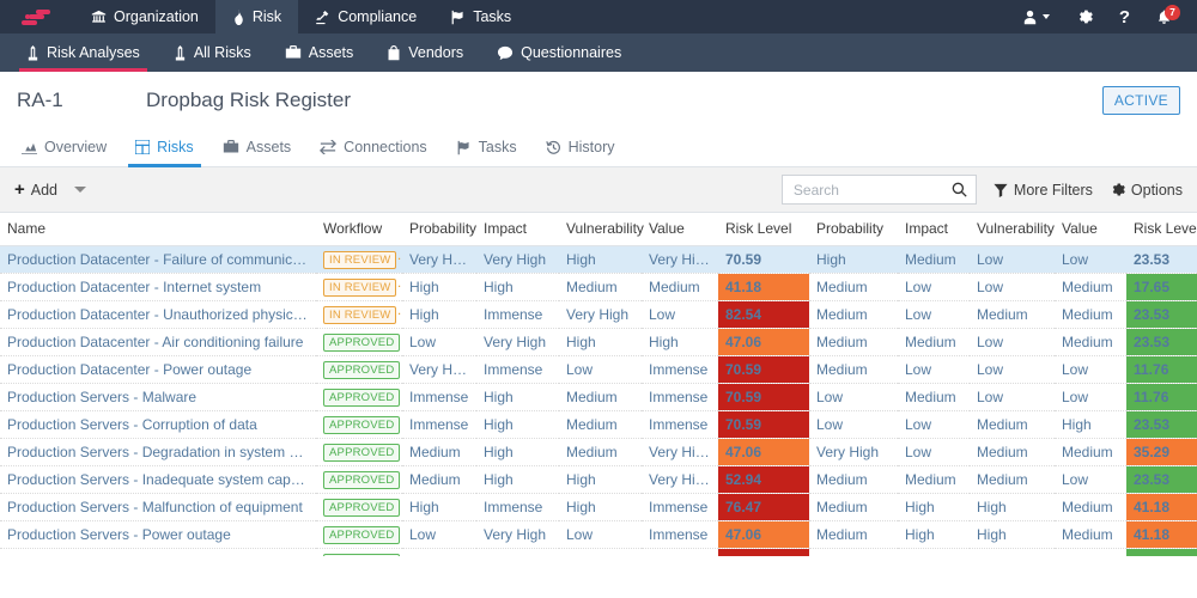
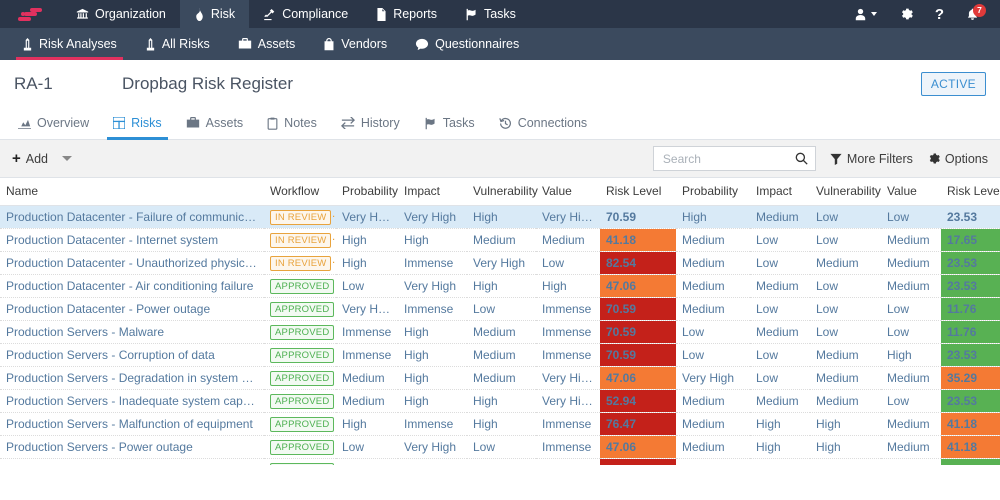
  Organization
  Risk
  Compliance
+ Reports
  Tasks
  ?
  7
  Risk Analyses
  All Risks
  Assets
  Vendors
  Questionnaires
  RA-1
  Dropbag Risk Register
  ACTIVE
  Overview
  Risks
  Assets
+ Notes
- Connections
+ History
  Tasks
- History
+ Connections
  +
  Add
  Search
  More Filters
  Options
  Name	Workflow	Probability	Impact	Vulnerability	Value	Risk Level	Probability	Impact	Vulnerability	Value	Risk Leve
  Production Datacenter - Failure of communicati..	IN REVIEW	Very High	Very High	High	Very High	70.59	High	Medium	Low	Low	23.53
  Production Datacenter - Internet system	IN REVIEW	High	High	Medium	Medium	41.18	Medium	Low	Low	Medium	17.65
  Production Datacenter - Unauthorized physical...	IN REVIEW	High	Immense	Very High	Low	82.54	Medium	Low	Medium	Medium	23.53
  Production Datacenter - Air conditioning failure	APPROVED	Low	Very High	High	High	47.06	Medium	Medium	Low	Medium	23.53
  Production Datacenter - Power outage	APPROVED	Very High	Immense	Low	Immense	70.59	Medium	Low	Low	Low	11.76
  Production Servers - Malware	APPROVED	Immense	High	Medium	Immense	70.59	Low	Medium	Low	Low	11.76
  Production Servers - Corruption of data	APPROVED	Immense	High	Medium	Immense	70.59	Low	Low	Medium	High	23.53
  Production Servers - Degradation in system pe...	APPROVED	Medium	High	Medium	Very High	47.06	Very High	Low	Medium	Medium	35.29
  Production Servers - Inadequate system capaci..	APPROVED	Medium	High	High	Very High	52.94	Medium	Medium	Medium	Low	23.53
  Production Servers - Malfunction of equipment	APPROVED	High	Immense	High	Immense	76.47	Medium	High	High	Medium	41.18
  Production Servers - Power outage	APPROVED	Low	Very High	Low	Immense	47.06	Medium	High	High	Medium	41.18
